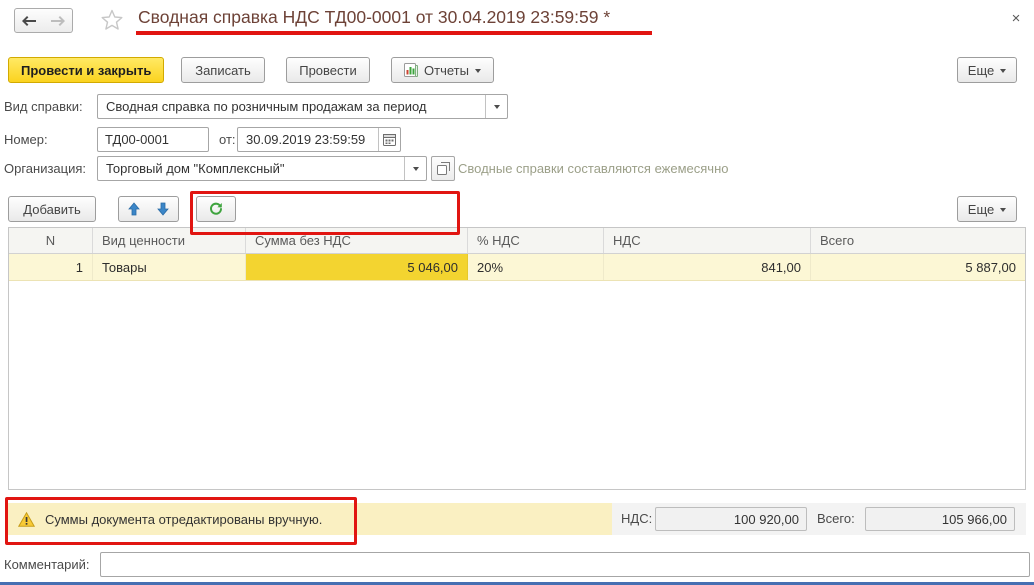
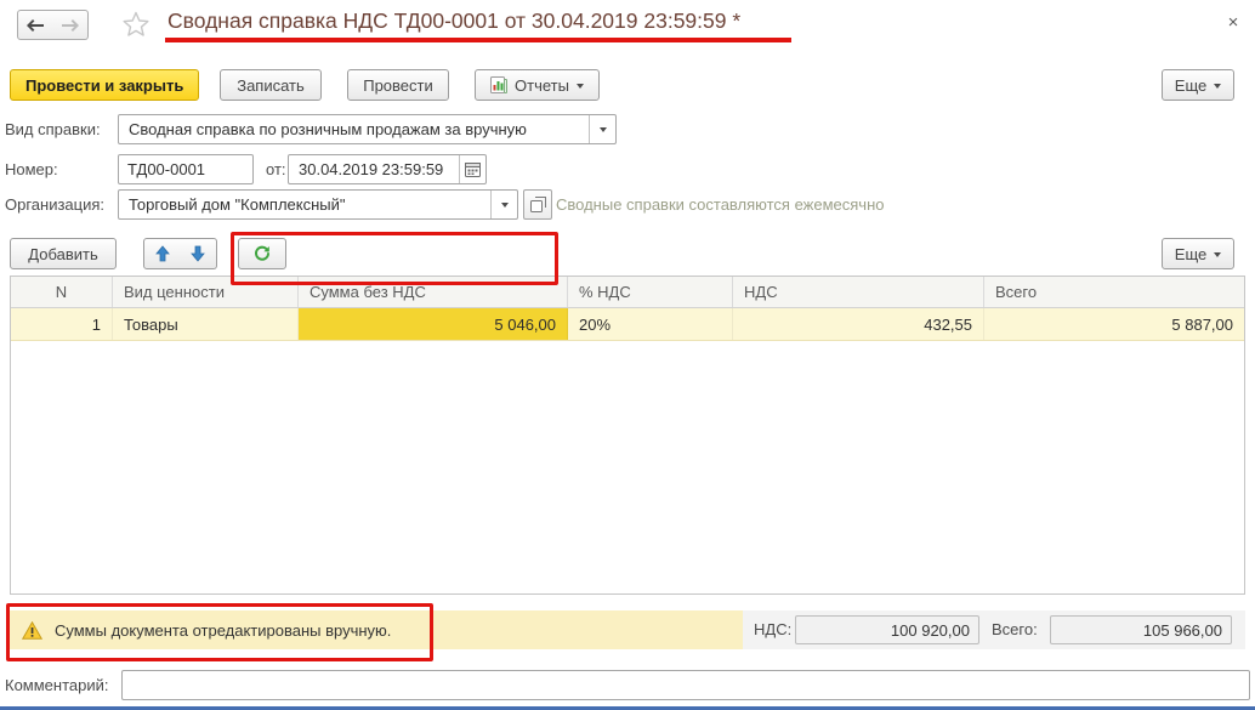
  Сводная справка НДС ТД00-0001 от 30.04.2019 23:59:59 *
  ×
  Провести и закрыть
  Записать
  Провести
  Отчеты
  Еще
  Вид справки:
- Сводная справка по розничным продажам за период
+ Сводная справка по розничным продажам за вручную
  Номер:
  ТД00-0001
  от:
- 30.09.2019 23:59:59
+ 30.04.2019 23:59:59
  Организация:
  Торговый дом "Комплексный"
  Сводные справки составляются ежемесячно
  Добавить
  Еще
  N
  Вид ценности
  Сумма без НДС
  % НДС
  НДС
  Всего
  1
  Товары
  5 046,00
  20%
- 841,00
+ 432,55
  5 887,00
  Суммы документа отредактированы вручную.
  НДС:
  100 920,00
  Всего:
  105 966,00
  Комментарий:
